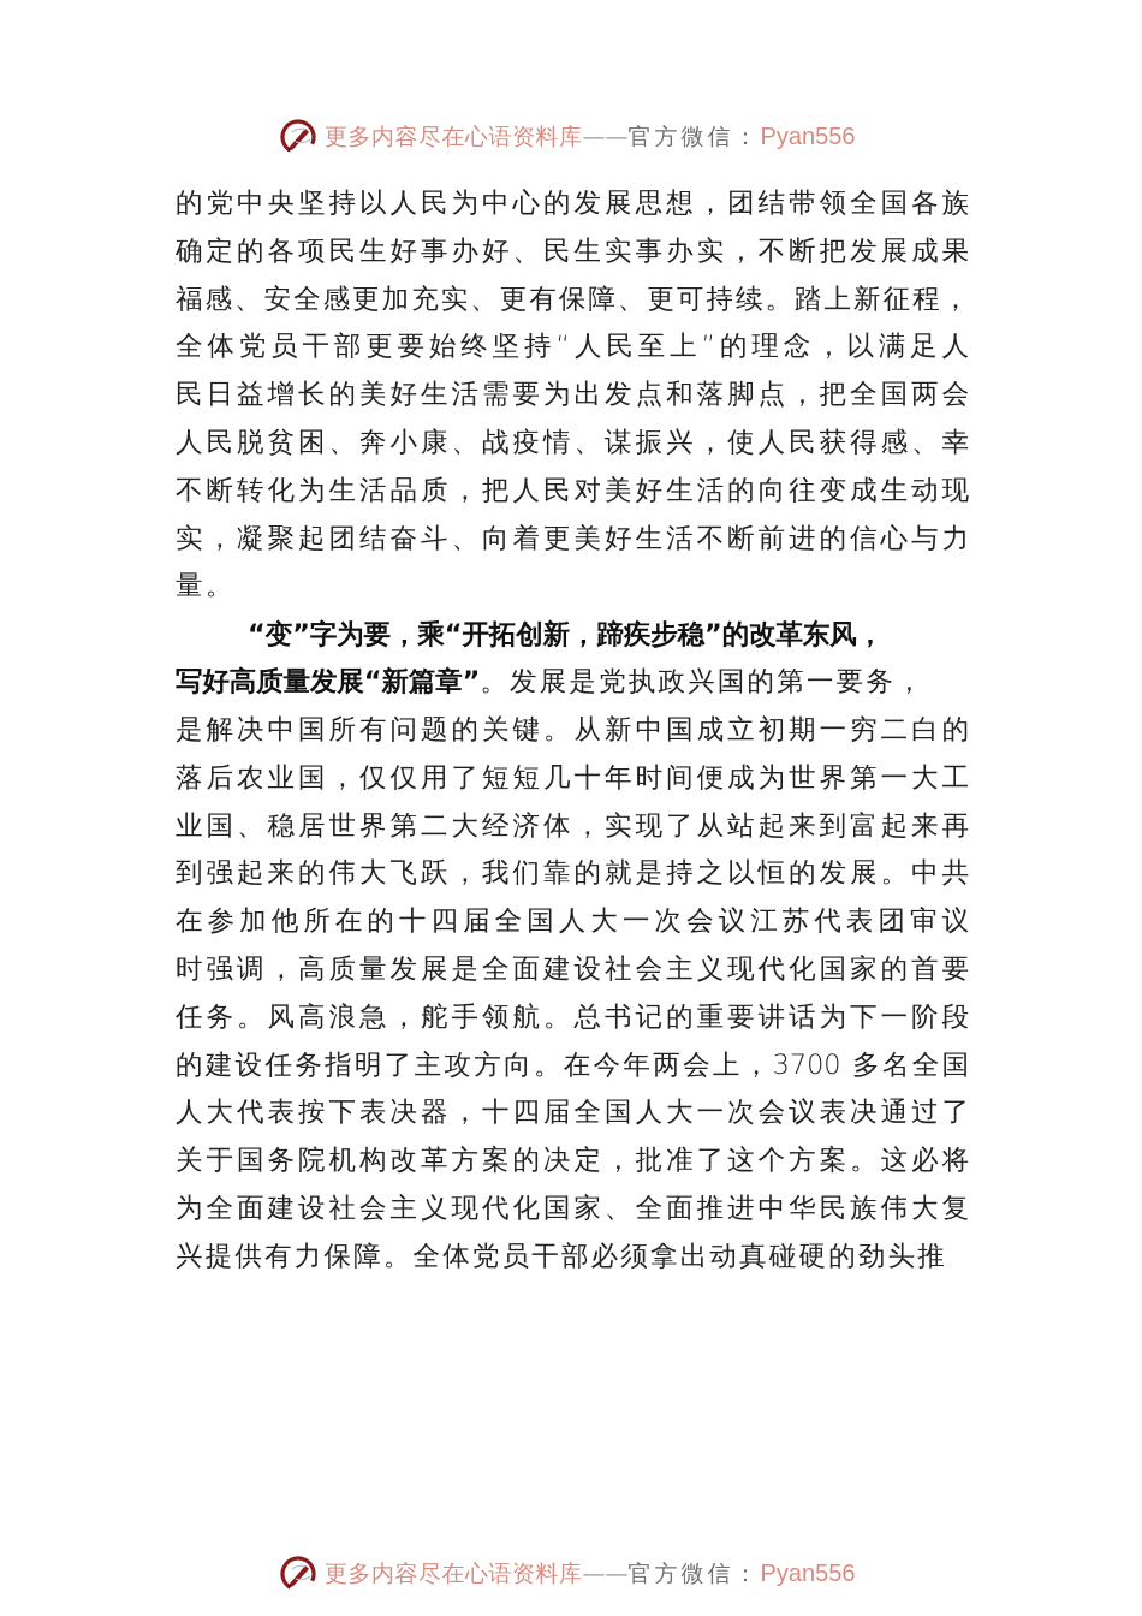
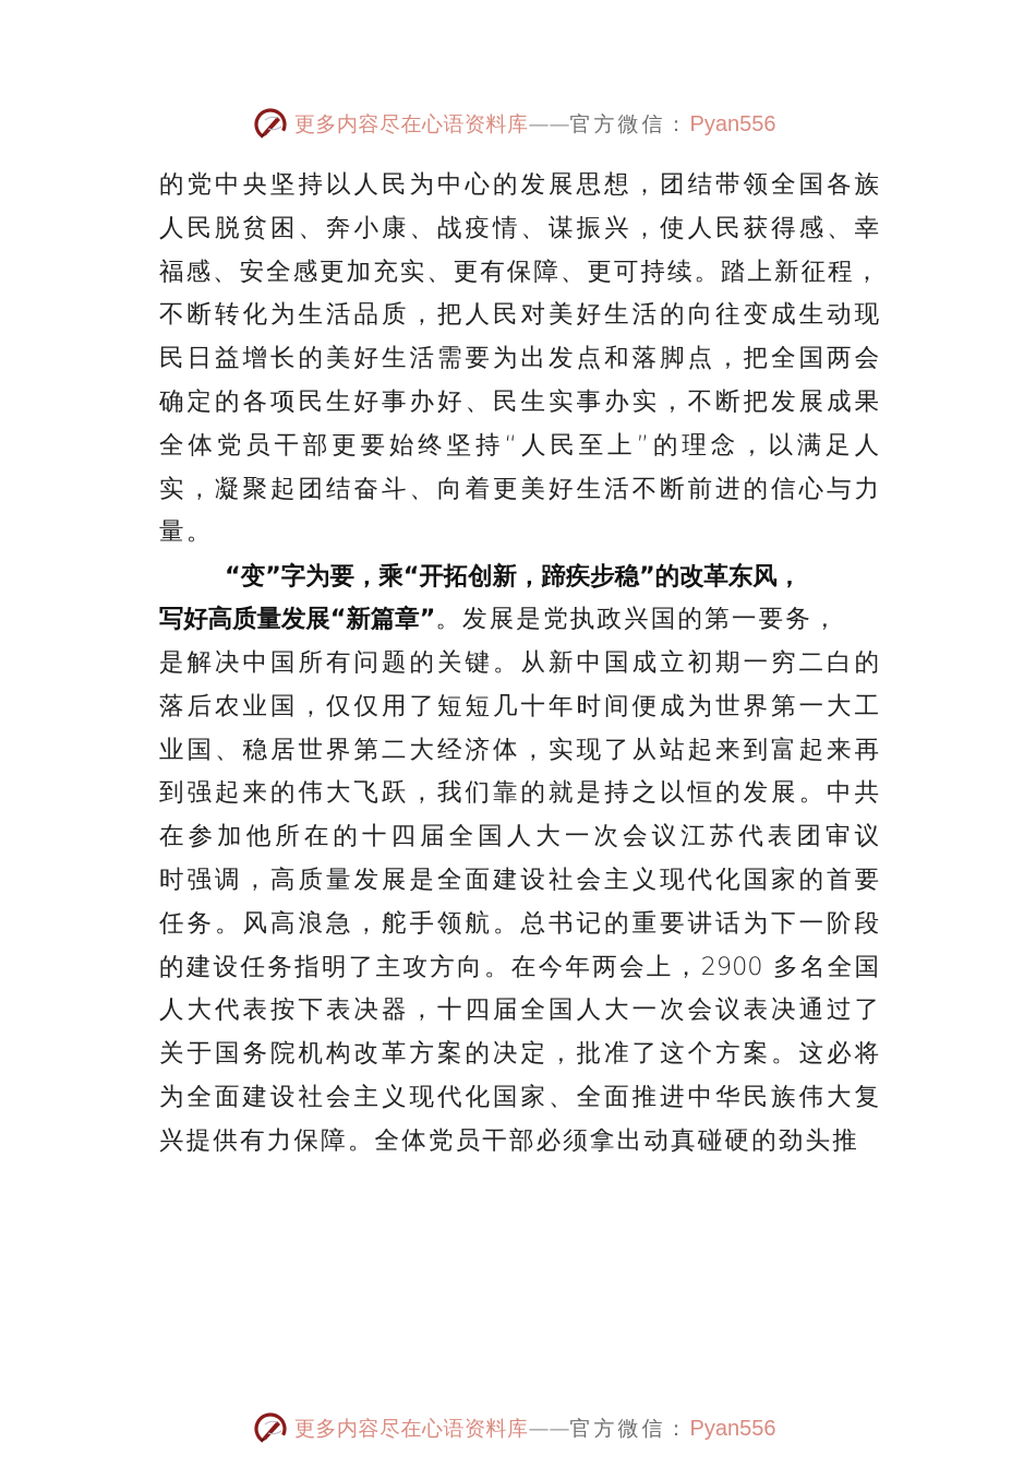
  更多内容尽在心语资料库
  ——
  官方微信：
  Pyan556
  的党中央坚持以人民为中心的发展思想，团结带领全国各族
- 确定的各项民生好事办好、民生实事办实，不断把发展成果
+ 人民脱贫困、奔小康、战疫情、谋振兴，使人民获得感、幸
  福感、安全感更加充实、更有保障、更可持续。踏上新征程，
- 全体党员干部更要始终坚持“人民至上”的理念，以满足人
+ 不断转化为生活品质，把人民对美好生活的向往变成生动现
  民日益增长的美好生活需要为出发点和落脚点，把全国两会
- 人民脱贫困、奔小康、战疫情、谋振兴，使人民获得感、幸
+ 确定的各项民生好事办好、民生实事办实，不断把发展成果
- 不断转化为生活品质，把人民对美好生活的向往变成生动现
+ 全体党员干部更要始终坚持“人民至上”的理念，以满足人
  实，凝聚起团结奋斗、向着更美好生活不断前进的信心与力
  量。
  “变”字为要，乘“开拓创新，蹄疾步稳”的改革东风，
  写好高质量发展“新篇章”。发展是党执政兴国的第一要务，
  是解决中国所有问题的关键。从新中国成立初期一穷二白的
  落后农业国，仅仅用了短短几十年时间便成为世界第一大工
  业国、稳居世界第二大经济体，实现了从站起来到富起来再
  到强起来的伟大飞跃，我们靠的就是持之以恒的发展。中共
  在参加他所在的十四届全国人大一次会议江苏代表团审议
  时强调，高质量发展是全面建设社会主义现代化国家的首要
  任务。风高浪急，舵手领航。总书记的重要讲话为下一阶段
- 的建设任务指明了主攻方向。在今年两会上，3700 多名全国
+ 的建设任务指明了主攻方向。在今年两会上，2900 多名全国
  人大代表按下表决器，十四届全国人大一次会议表决通过了
  关于国务院机构改革方案的决定，批准了这个方案。这必将
  为全面建设社会主义现代化国家、全面推进中华民族伟大复
  兴提供有力保障。全体党员干部必须拿出动真碰硬的劲头推
  更多内容尽在心语资料库
  ——
  官方微信：
  Pyan556
